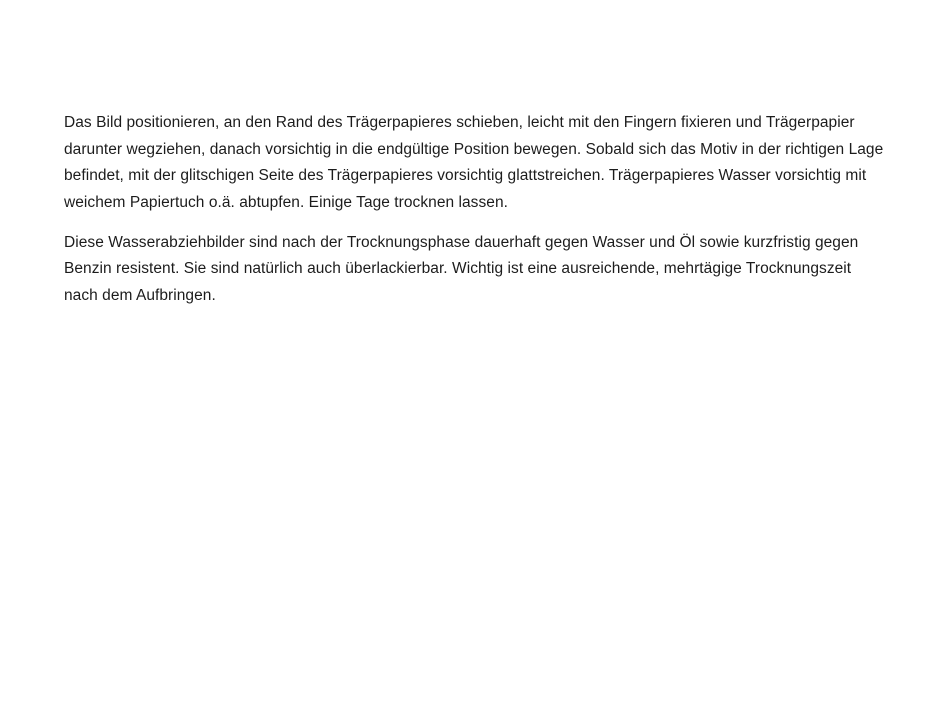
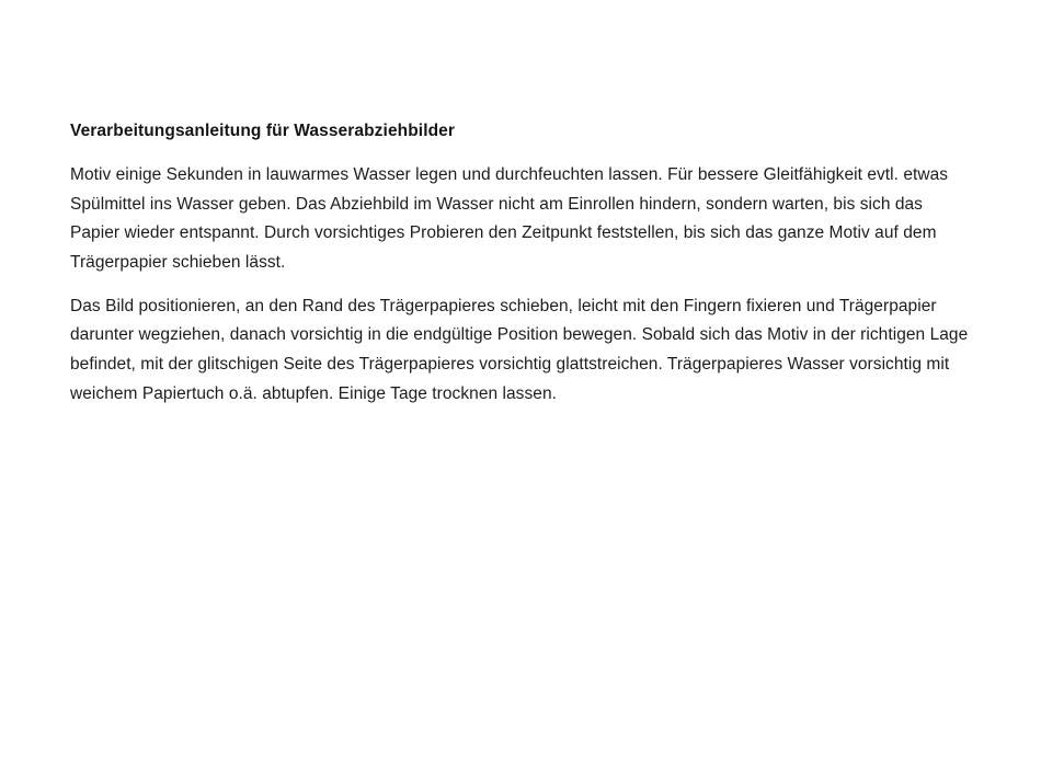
+ Verarbeitungsanleitung für Wasserabziehbilder
+ Motiv einige Sekunden in lauwarmes Wasser legen und durchfeuchten lassen. Für bessere Gleitfähigkeit evtl. etwas Spülmittel ins Wasser geben. Das Abziehbild im Wasser nicht am Einrollen hindern, sondern warten, bis sich das Papier wieder entspannt. Durch vorsichtiges Probieren den Zeitpunkt feststellen, bis sich das ganze Motiv auf dem Trägerpapier schieben lässt.
  Das Bild positionieren, an den Rand des Trägerpapieres schieben, leicht mit den Fingern fixieren und Trägerpapier darunter wegziehen, danach vorsichtig in die endgültige Position bewegen. Sobald sich das Motiv in der richtigen Lage befindet, mit der glitschigen Seite des Trägerpapieres vorsichtig glattstreichen. Trägerpapieres Wasser vorsichtig mit weichem Papiertuch o.ä. abtupfen. Einige Tage trocknen lassen.
- Diese Wasserabziehbilder sind nach der Trocknungsphase dauerhaft gegen Wasser und Öl sowie kurzfristig gegen Benzin resistent. Sie sind natürlich auch überlackierbar. Wichtig ist eine ausreichende, mehrtägige Trocknungszeit nach dem Aufbringen.
